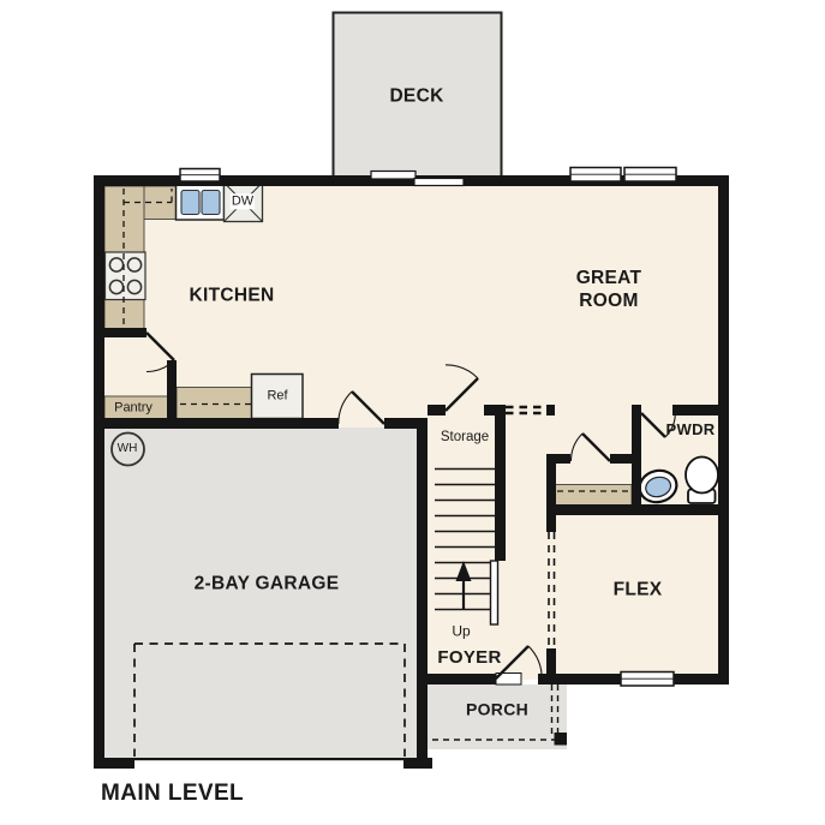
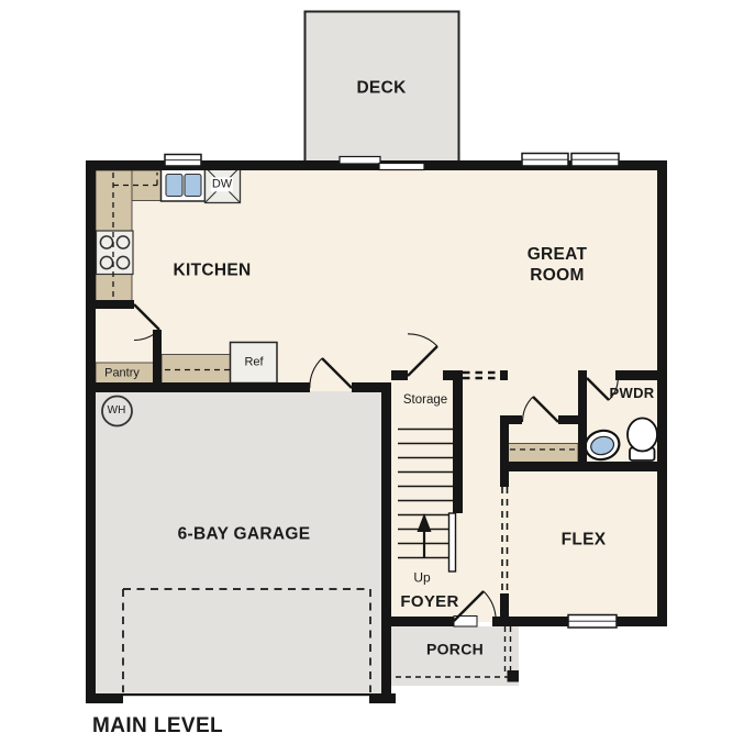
  DECK
  KITCHEN
  GREAT ROOM
- 2-BAY GARAGE
+ 6-BAY GARAGE
  FLEX
  FOYER
  PORCH
  PWDR
  Storage
  Pantry
  Up
  Ref
  DW
  WH
  MAIN LEVEL
